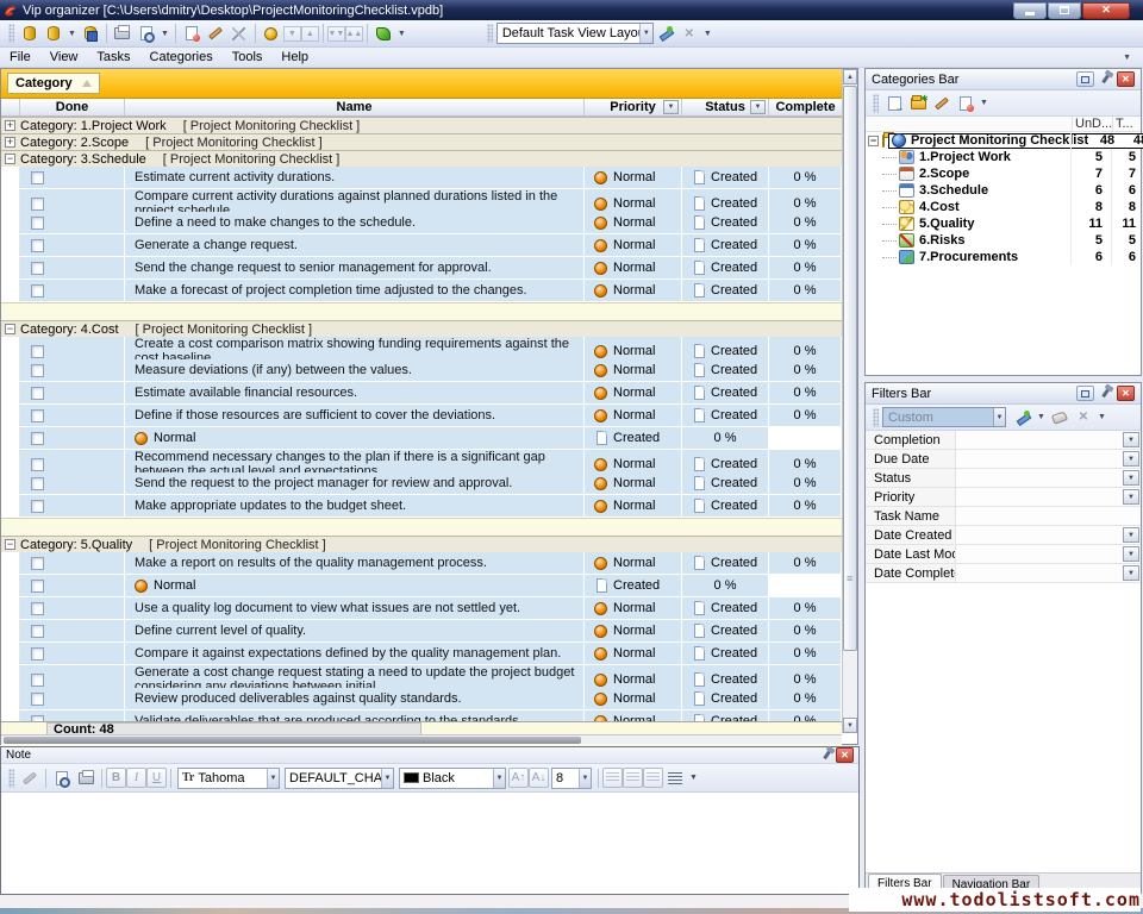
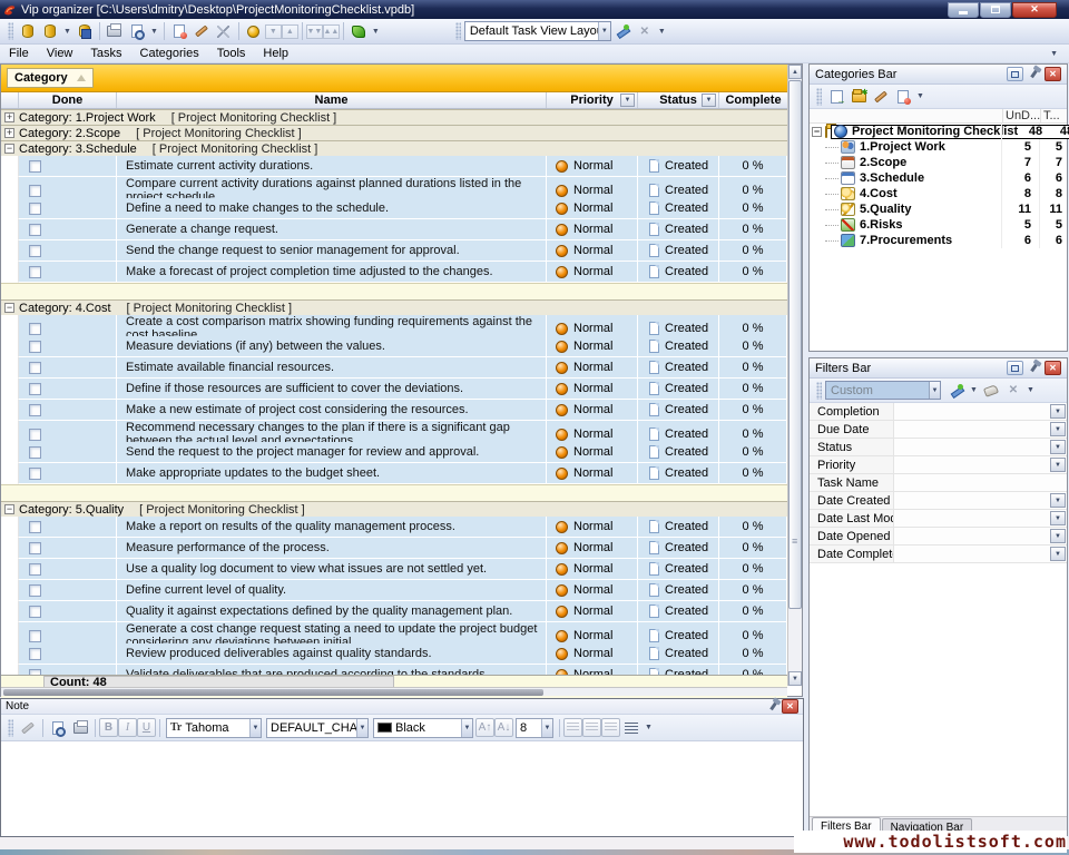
  Vip organizer [C:\Users\dmitry\Desktop\ProjectMonitoringChecklist.vpdb]
  ✕
  Default Task View Layo
  ✕
  File
  View
  Tasks
  Categories
  Tools
  Help
  Category
  Done
  Name
  Priority
  Status
  Complete
  +
  Category: 1.Project Work
  [ Project Monitoring Checklist ]
  +
  Category: 2.Scope
  [ Project Monitoring Checklist ]
  −
  Category: 3.Schedule
  [ Project Monitoring Checklist ]
  Estimate current activity durations.
  Normal
  Created
  0 %
  Compare current activity durations against planned durations listed in the project schedule.
  Normal
  Created
  0 %
  Define a need to make changes to the schedule.
  Normal
  Created
  0 %
  Generate a change request.
  Normal
  Created
  0 %
  Send the change request to senior management for approval.
  Normal
  Created
  0 %
  Make a forecast of project completion time adjusted to the changes.
  Normal
  Created
  0 %
  −
  Category: 4.Cost
  [ Project Monitoring Checklist ]
  Create a cost comparison matrix showing funding requirements against the cost baseline.
  Normal
  Created
  0 %
  Measure deviations (if any) between the values.
  Normal
  Created
  0 %
  Estimate available financial resources.
  Normal
  Created
  0 %
  Define if those resources are sufficient to cover the deviations.
  Normal
  Created
  0 %
+ Make a new estimate of project cost considering the resources.
  Normal
  Created
  0 %
  Recommend necessary changes to the plan if there is a significant gap between the actual level and expectations.
  Normal
  Created
  0 %
  Send the request to the project manager for review and approval.
  Normal
  Created
  0 %
  Make appropriate updates to the budget sheet.
  Normal
  Created
  0 %
  −
  Category: 5.Quality
  [ Project Monitoring Checklist ]
  Make a report on results of the quality management process.
  Normal
  Created
  0 %
+ Measure performance of the process.
  Normal
  Created
  0 %
  Use a quality log document to view what issues are not settled yet.
  Normal
  Created
  0 %
  Define current level of quality.
  Normal
  Created
  0 %
- Compare it against expectations defined by the quality management plan.
+ Quality it against expectations defined by the quality management plan.
  Normal
  Created
  0 %
  Generate a cost change request stating a need to update the project budget considering any deviations between initial
  Normal
  Created
  0 %
  Review produced deliverables against quality standards.
  Normal
  Created
  0 %
  Count: 48
  Categories Bar
  ✕
  UnD...
  T...
  −
  Project Monitoring Checkist
  48
  1.Project Work
  5
  5
  2.Scope
  7
  7
  3.Schedule
  6
  6
  4.Cost
  8
  8
  5.Quality
  11
  11
  6.Risks
  5
  5
  7.Procurements
  6
  6
  Filters Bar
  ✕
  Custom
  ✕
  Completion
  Due Date
  Status
  Priority
  Task Name
  Date Created
+ Date Opened
  Date Complet
  Filters Bar
  Navigation Bar
  Note
  ✕
  B
  I
  U
  Tr
  Tahoma
  DEFAULT_CHA
  Black
  A↑
  A↓
  8
  www.todolistsoft.com
